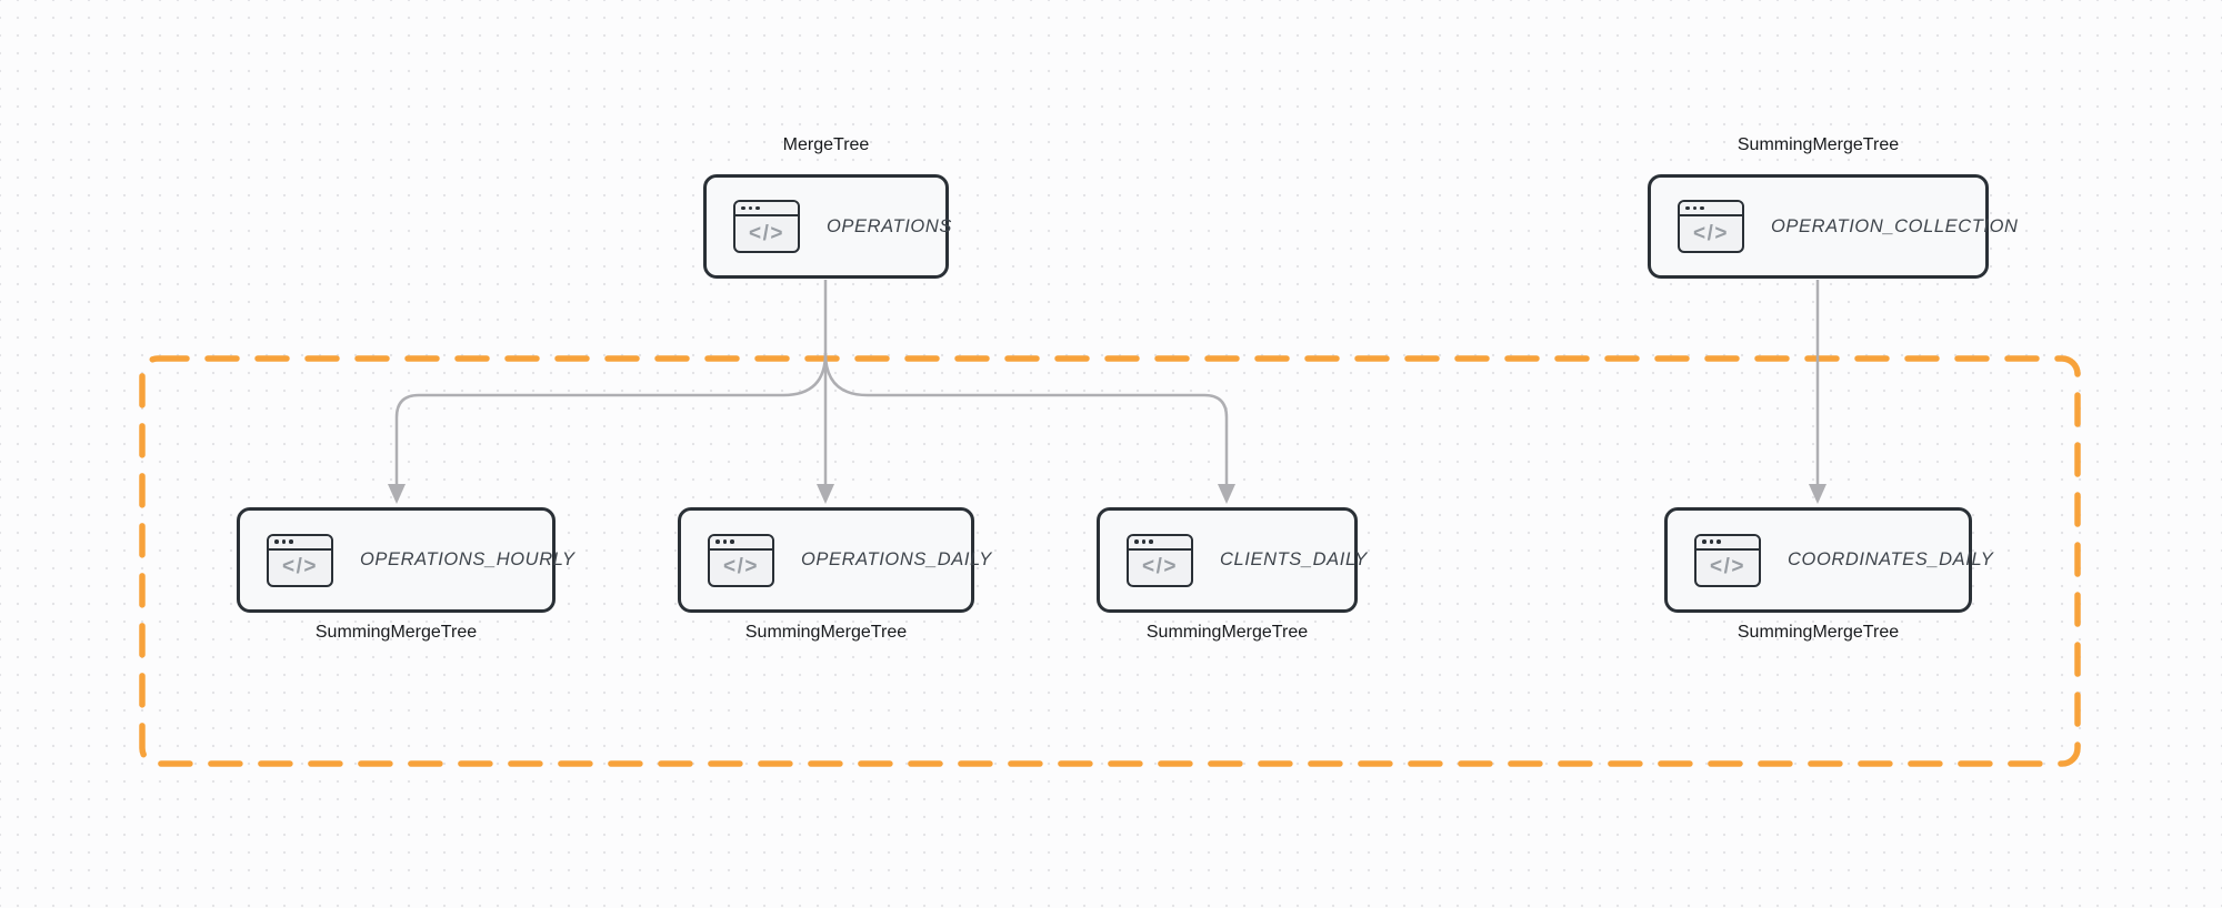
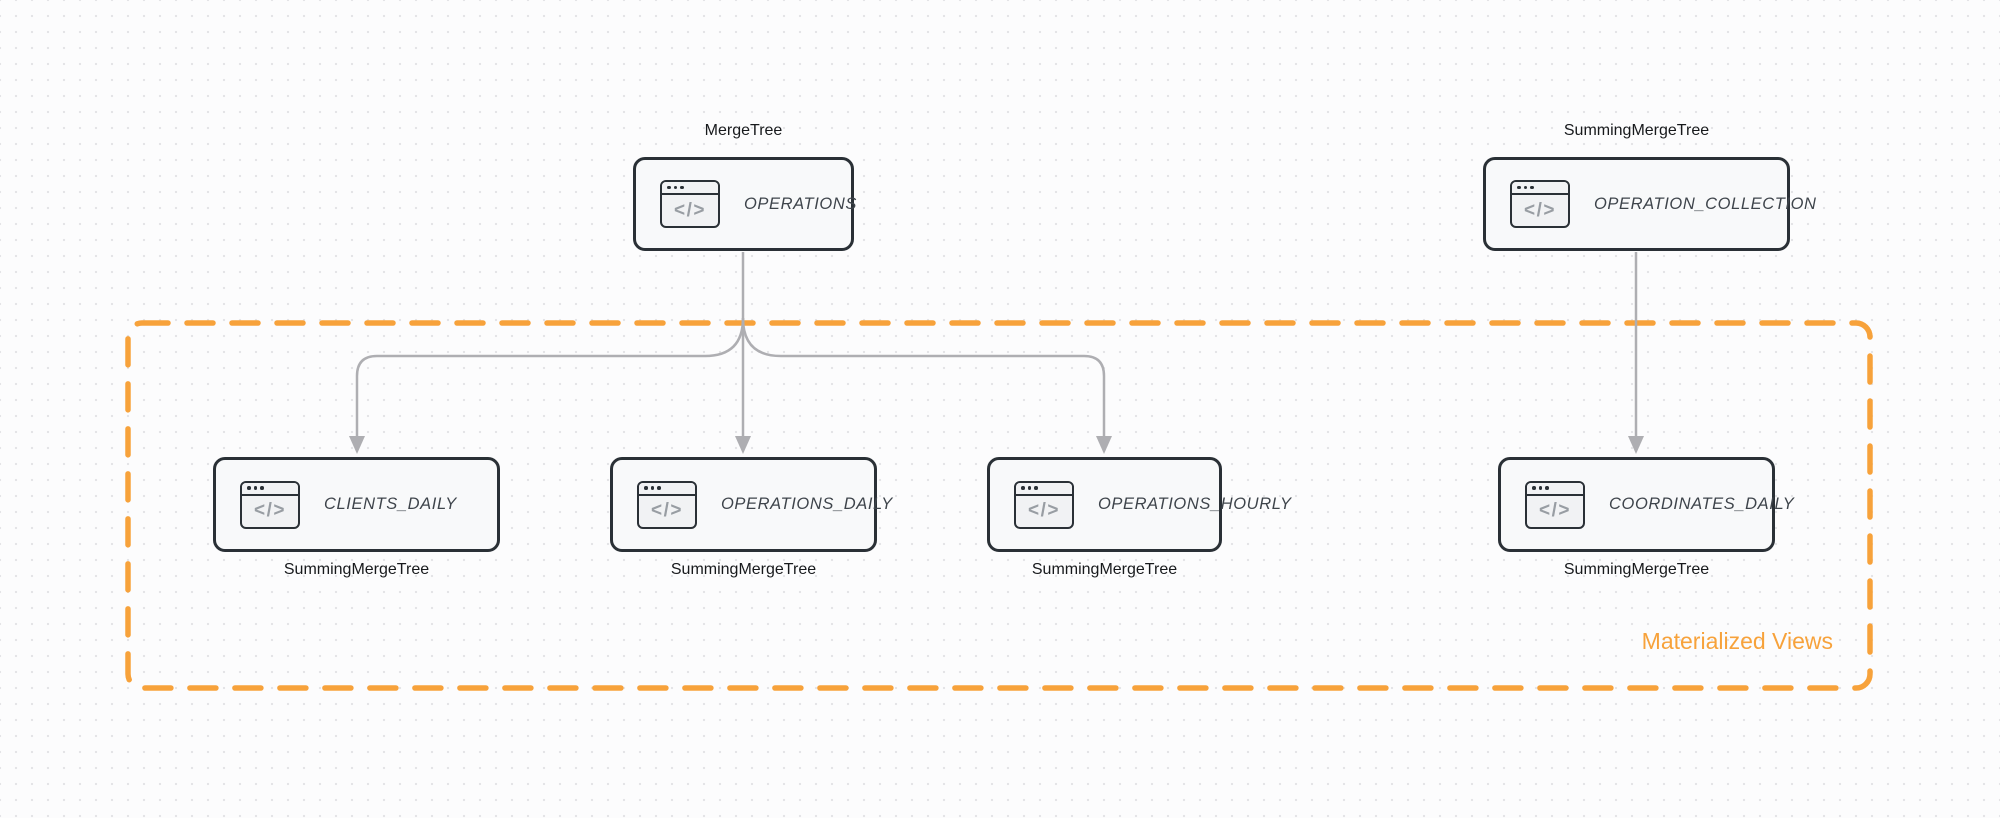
  MergeTree
  SummingMergeTree
  </>
  OPERATIONS
  </>
  OPERATION_COLLECTION
  </>
- OPERATIONS_HOURLY
+ CLIENTS_DAILY
  SummingMergeTree
  </>
  OPERATIONS_DAILY
  SummingMergeTree
  </>
- CLIENTS_DAILY
+ OPERATIONS_HOURLY
  SummingMergeTree
  </>
  COORDINATES_DAILY
  SummingMergeTree
+ Materialized Views
